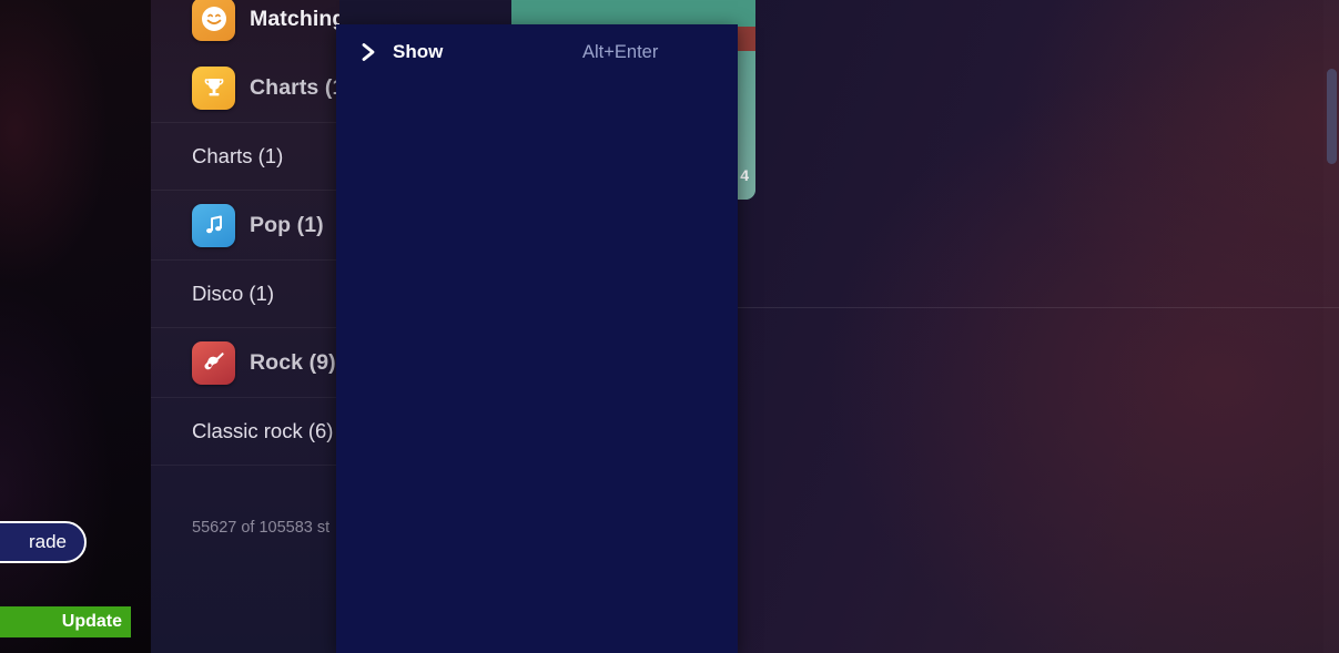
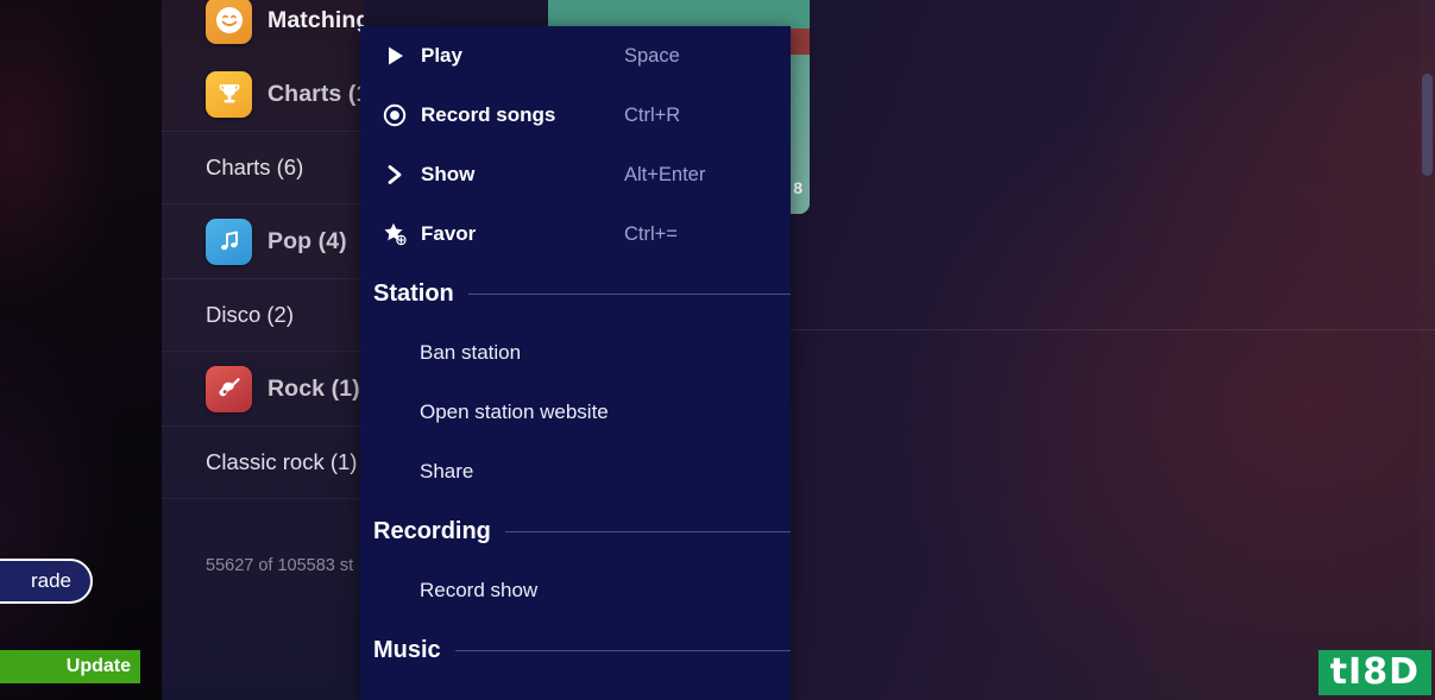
  Charts (
- Charts (1)
+ Charts (6)
- Pop (1)
+ Pop (4)
- Disco (1)
+ Disco (2)
- Rock (9)
+ Rock (1)
- Classic rock (6)
+ Classic rock (1)
  55627 of 105583 st
- 4
+ 8
+ Play
+ Space
+ Record songs
+ Ctrl+R
  Show
  Alt+Enter
+ Favor
+ Ctrl+=
+ Station
+ Ban station
+ Open station website
+ Share
+ Recording
+ Record show
+ Music
  rade
  Update
+ tI8D
